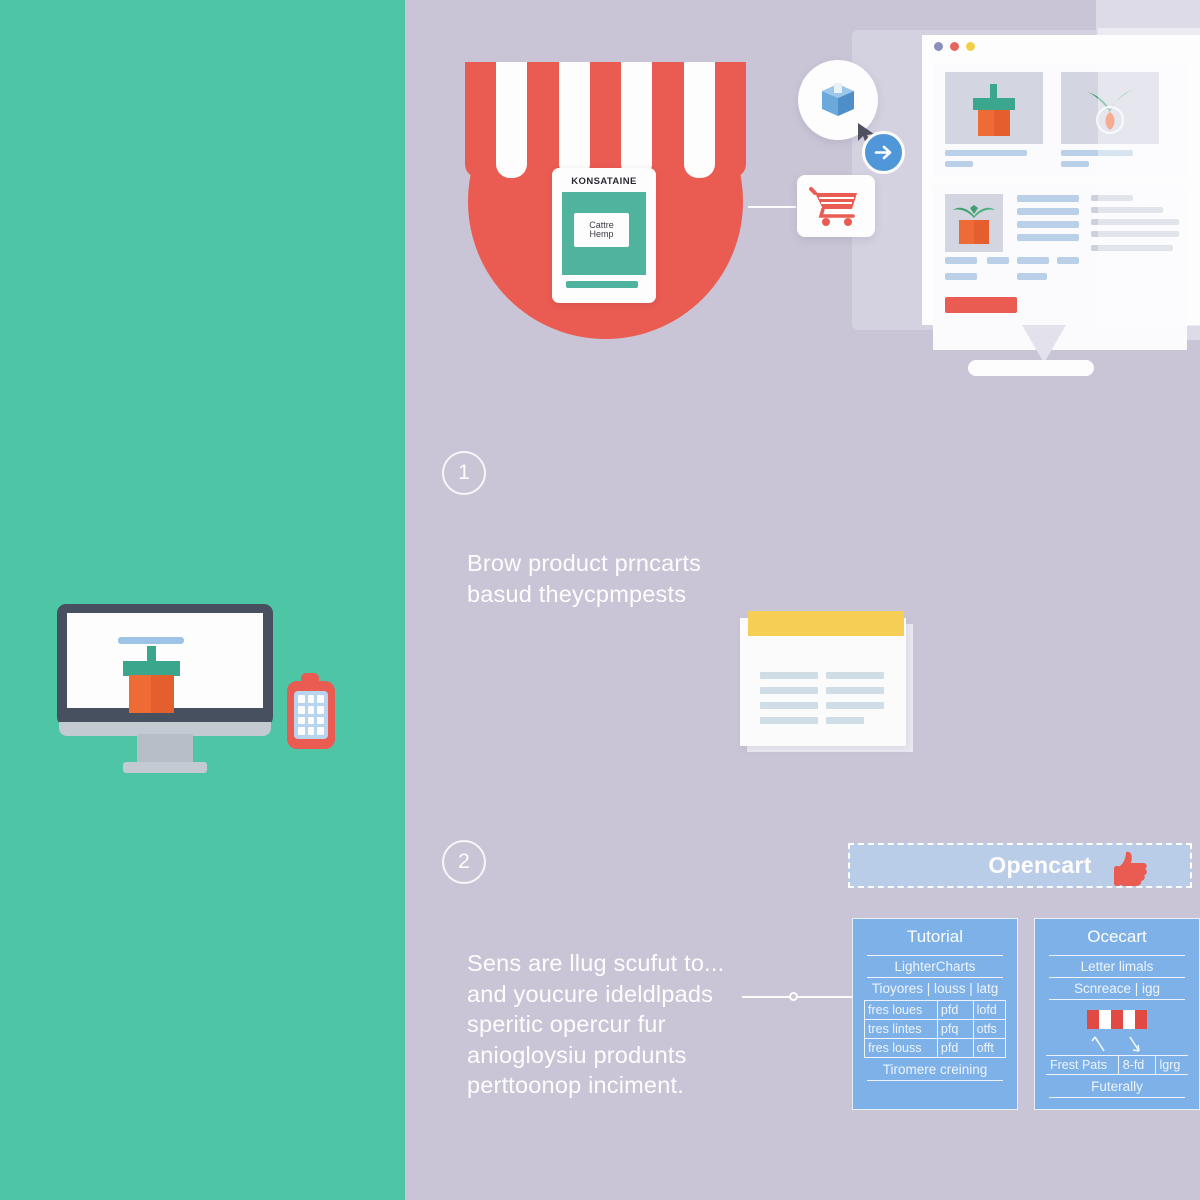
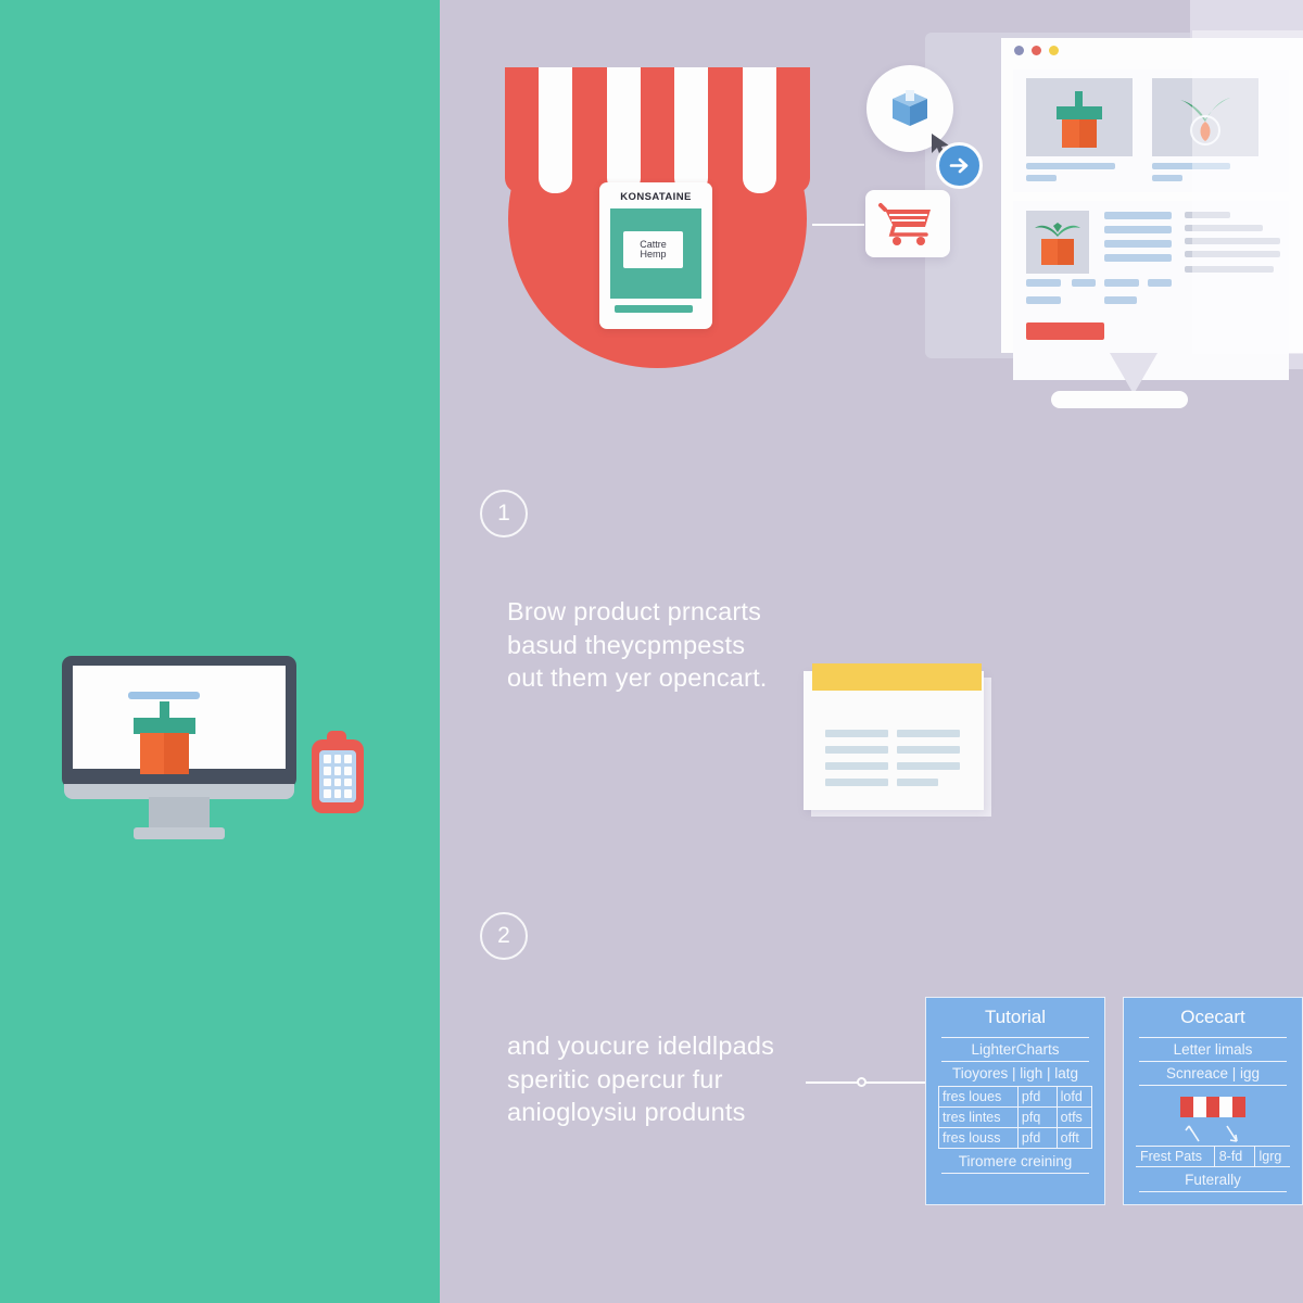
  KONSATAINE
  Cattre
  Hemp
  1
  Brow product prncarts
  basud theycpmpests
+ out them yer opencart.
  2
- Sens are llug scufut to...
  and youcure ideldlpads
  speritic opercur fur
  aniogloysiu produnts
- perttoonop inciment.
- Opencart
  Tutorial
  LighterCharts
- Tioyores | louss | latg
+ Tioyores | ligh | latg
  fres loues
  pfd
  lofd
  tres lintes
  pfq
  otfs
  fres louss
  pfd
  offt
  Tiromere creining
  Ocecart
  Letter limals
  Scnreace | igg
  Frest Pats
  8-fd
  lgrg
  Futerally
